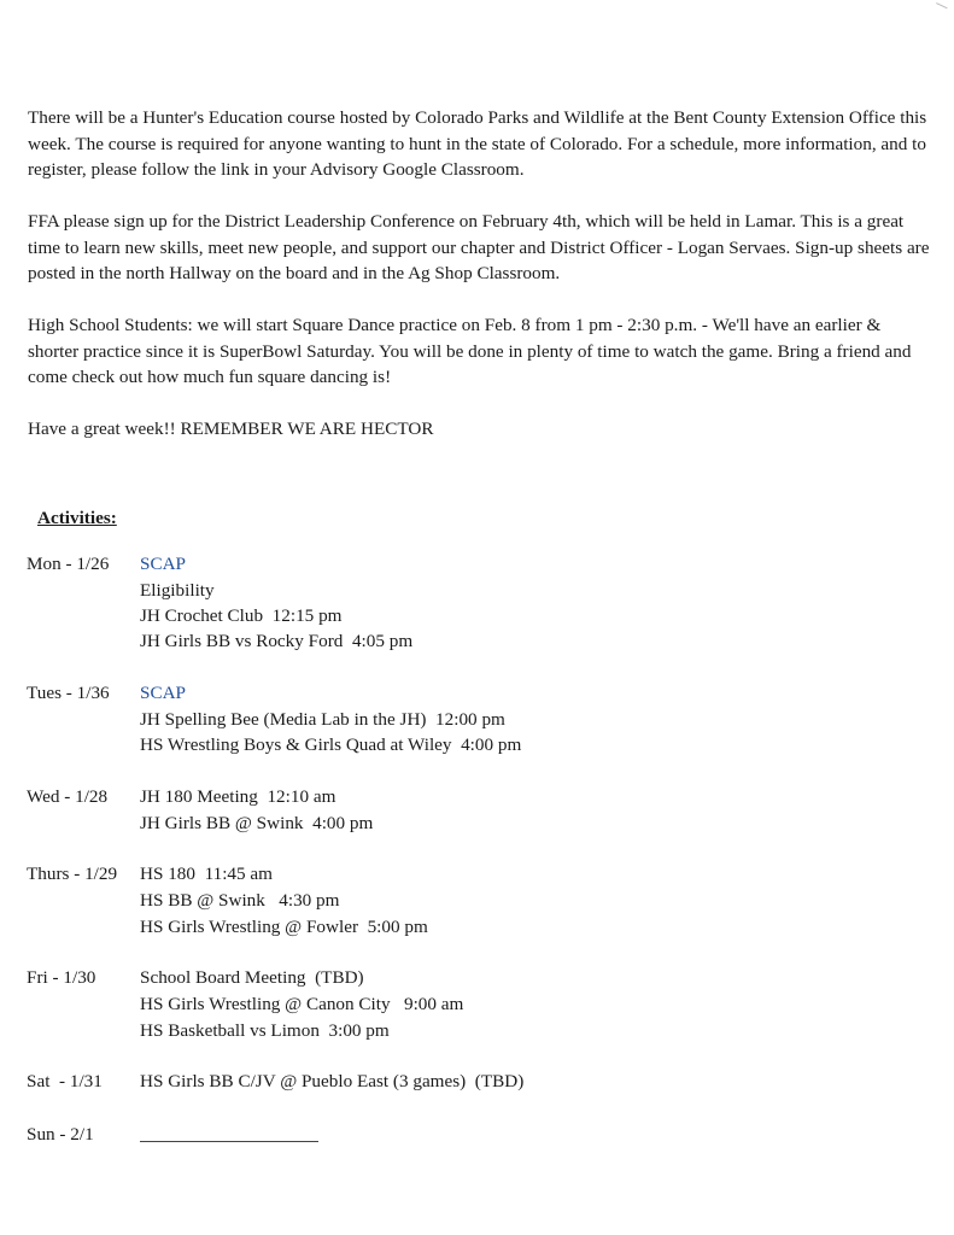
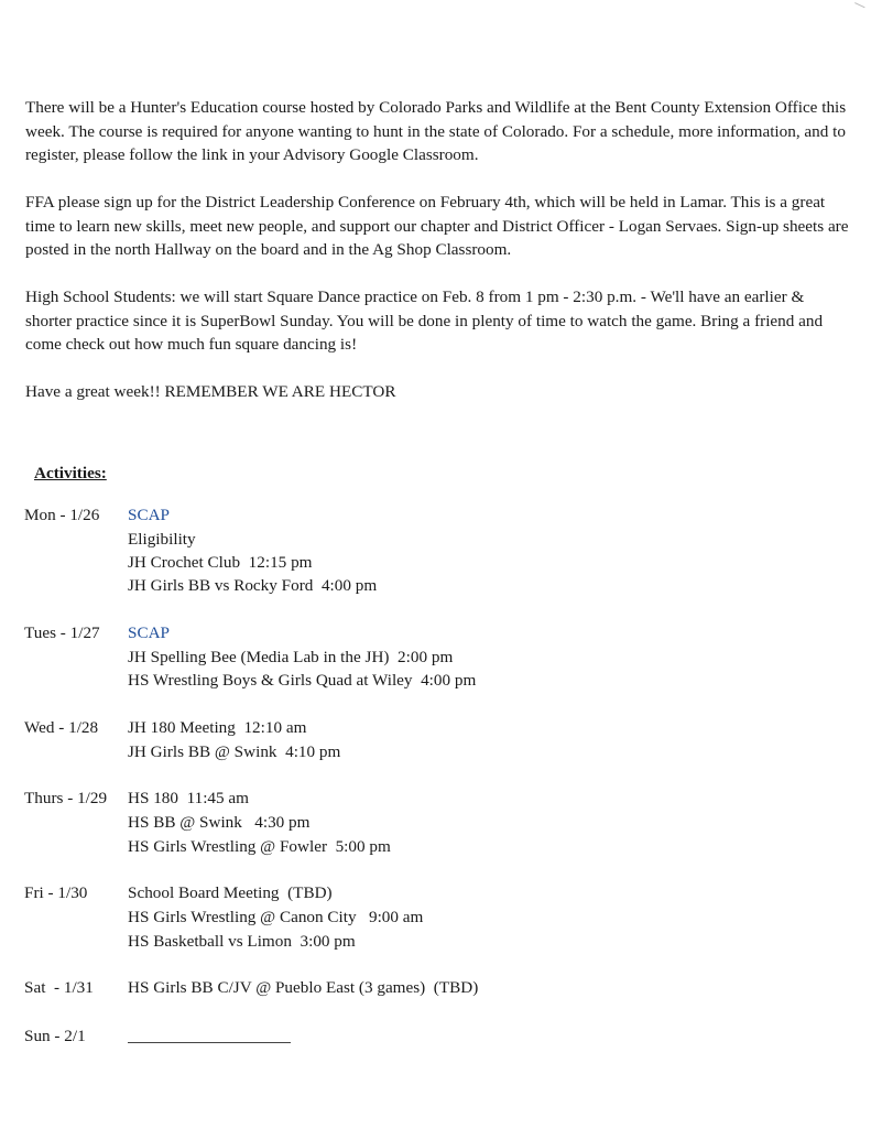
  There will be a Hunter's Education course hosted by Colorado Parks and Wildlife at the Bent County Extension Office this week. The course is required for anyone wanting to hunt in the state of Colorado. For a schedule, more information, and to register, please follow the link in your Advisory Google Classroom.
  FFA please sign up for the District Leadership Conference on February 4th, which will be held in Lamar. This is a great time to learn new skills, meet new people, and support our chapter and District Officer - Logan Servaes. Sign-up sheets are posted in the north Hallway on the board and in the Ag Shop Classroom.
- High School Students: we will start Square Dance practice on Feb. 8 from 1 pm - 2:30 p.m. - We'll have an earlier & shorter practice since it is SuperBowl Saturday. You will be done in plenty of time to watch the game. Bring a friend and come check out how much fun square dancing is!
+ High School Students: we will start Square Dance practice on Feb. 8 from 1 pm - 2:30 p.m. - We'll have an earlier & shorter practice since it is SuperBowl Sunday. You will be done in plenty of time to watch the game. Bring a friend and come check out how much fun square dancing is!
  Have a great week!! REMEMBER WE ARE HECTOR
  Activities:
  Mon - 1/26
  SCAP
  Eligibility
  JH Crochet Club 12:15 pm
- JH Girls BB vs Rocky Ford 4:05 pm
+ JH Girls BB vs Rocky Ford 4:00 pm
- Tues - 1/36
+ Tues - 1/27
  SCAP
- JH Spelling Bee (Media Lab in the JH) 12:00 pm
+ JH Spelling Bee (Media Lab in the JH) 2:00 pm
  HS Wrestling Boys & Girls Quad at Wiley 4:00 pm
  Wed - 1/28
  JH 180 Meeting 12:10 am
- JH Girls BB @ Swink 4:00 pm
+ JH Girls BB @ Swink 4:10 pm
  Thurs - 1/29
  HS 180 11:45 am
  HS BB @ Swink 4:30 pm
  HS Girls Wrestling @ Fowler 5:00 pm
  Fri - 1/30
  School Board Meeting (TBD)
  HS Girls Wrestling @ Canon City 9:00 am
  HS Basketball vs Limon 3:00 pm
  Sat - 1/31
  HS Girls BB C/JV @ Pueblo East (3 games) (TBD)
  Sun - 2/1
